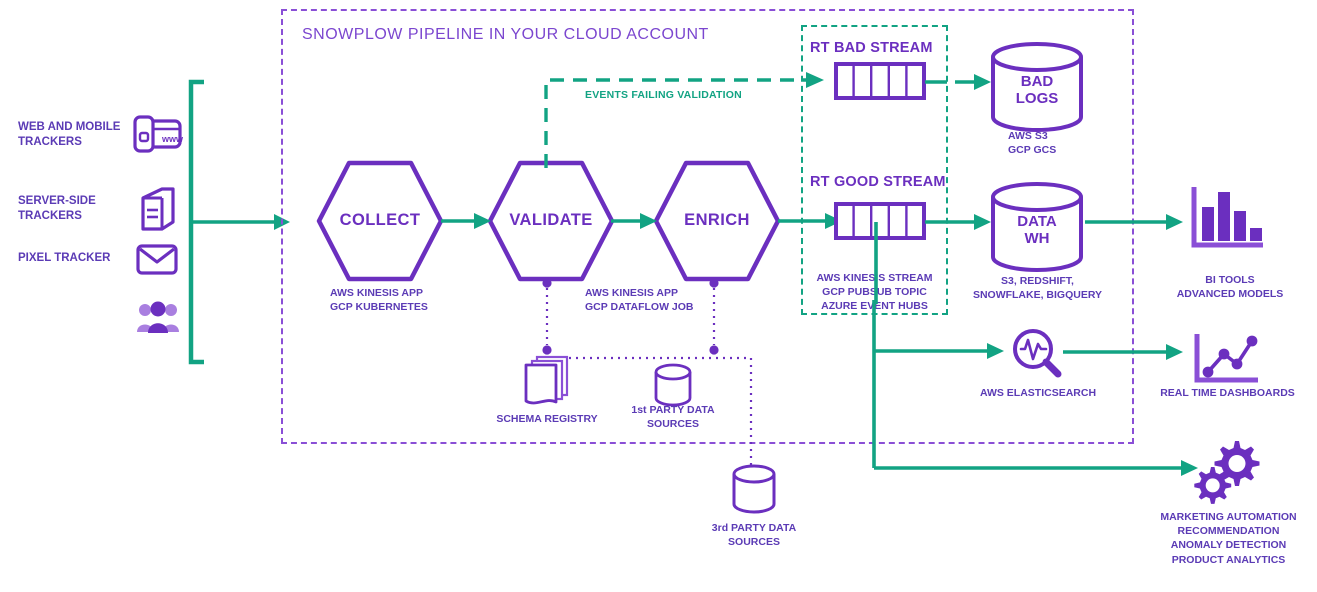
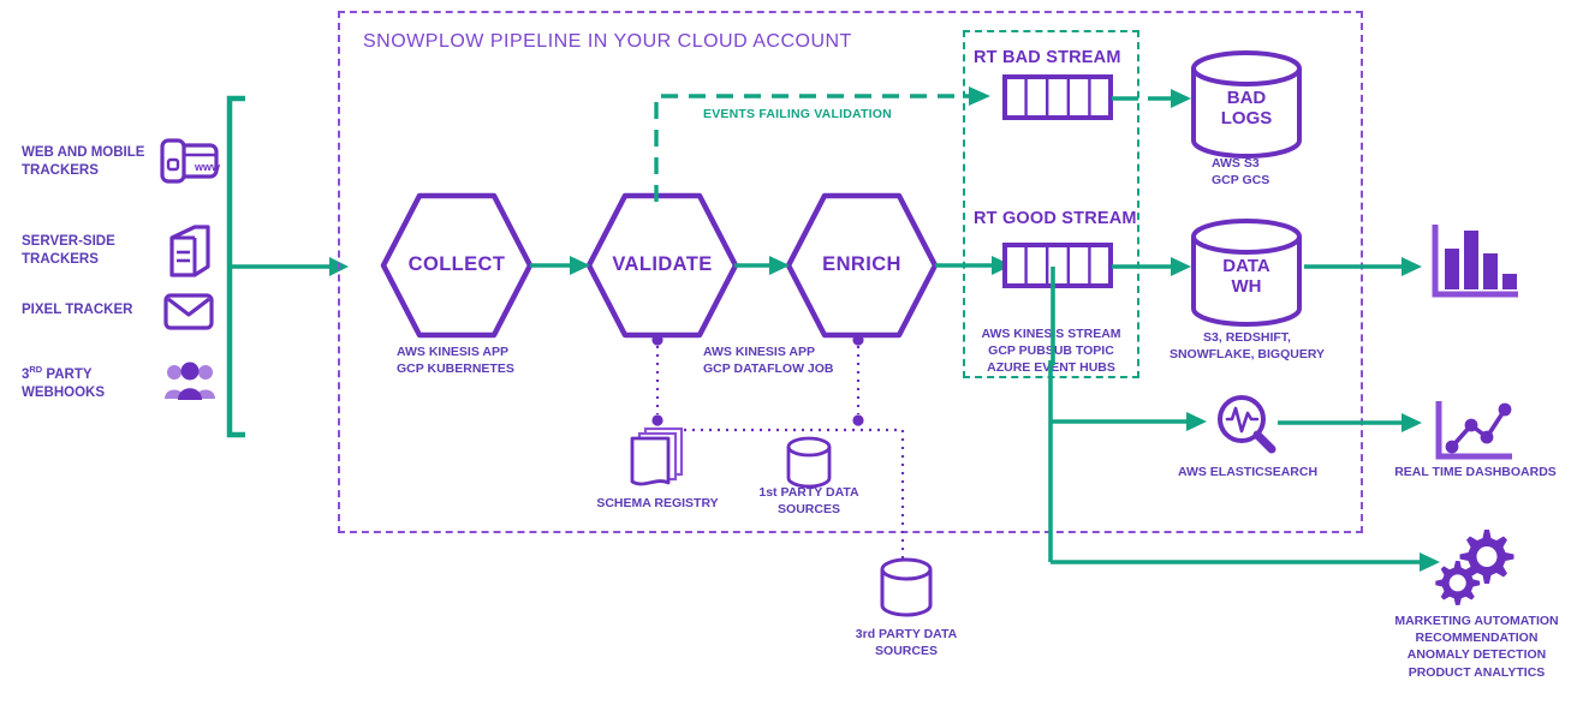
  WEB AND MOBILE
  TRACKERS
  www
  SERVER-SIDE
  TRACKERS
  PIXEL TRACKER
+ 3RD PARTY
+ WEBHOOKS
  SNOWPLOW PIPELINE IN YOUR CLOUD ACCOUNT
  COLLECT
  AWS KINESIS APP
  GCP KUBERNETES
  VALIDATE
  AWS KINESIS APP
  GCP DATAFLOW JOB
  ENRICH
  EVENTS FAILING VALIDATION
  RT BAD STREAM
  RT GOOD STREAM
  AWS KINESS STREAM
  GCP PUBSUB TOPIC
  AZURE EVENT HUBS
  BAD
  LOGS
  AWS S3
  GCP GCS
  DATA
  WH
  S3, REDSHIFT,
  SNOWFLAKE, BIGQUERY
  AWS ELASTICSEARCH
  SCHEMA REGISTRY
  1st PARTY DATA
  SOURCES
  3rd PARTY DATA
  SOURCES
- BI TOOLS
- ADVANCED MODELS
  REAL TIME DASHBOARDS
  MARKETING AUTOMATION
  RECOMMENDATION
  ANOMALY DETECTION
  PRODUCT ANALYTICS
